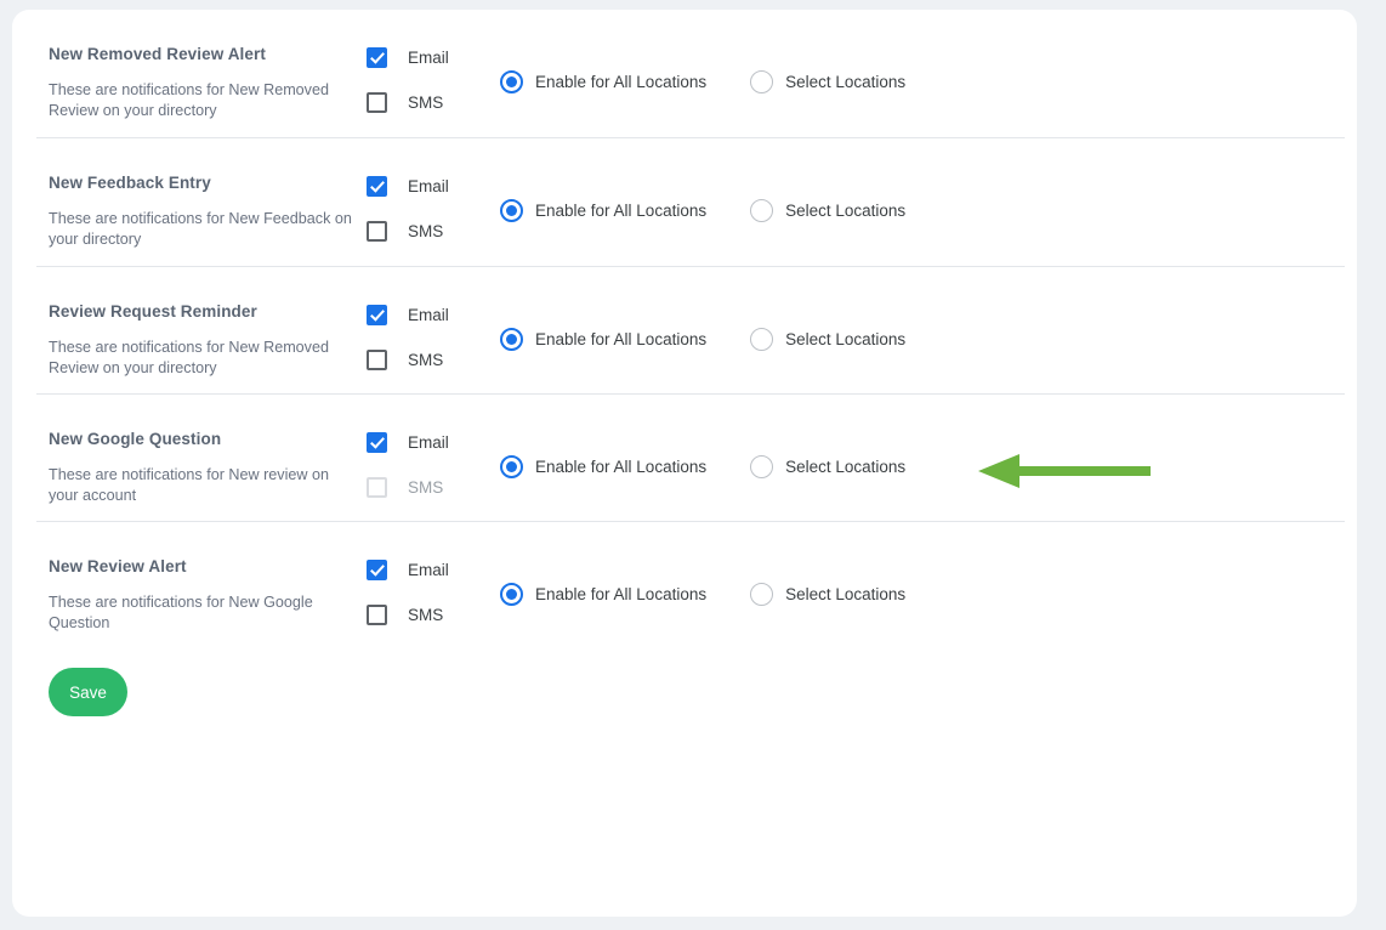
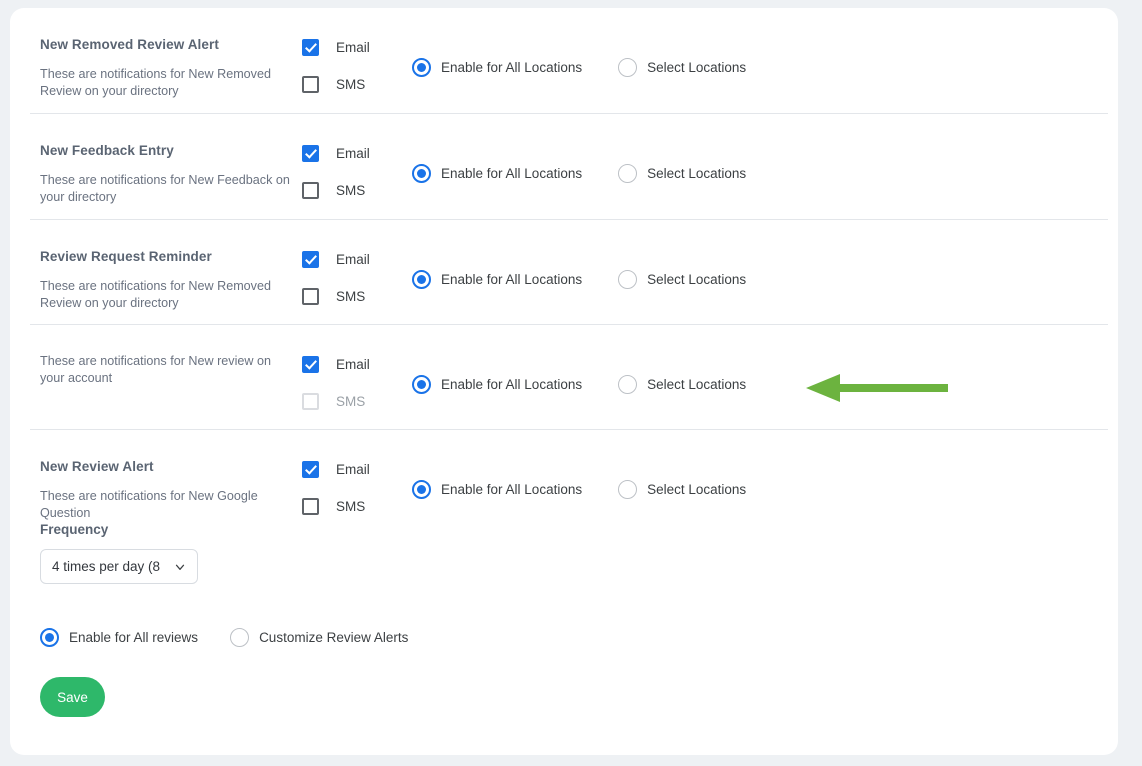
  New Removed Review Alert
  These are notifications for New Removed Review on your directory
  Email
  SMS
  Enable for All Locations
  Select Locations
  New Feedback Entry
  These are notifications for New Feedback on your directory
  Email
  SMS
  Enable for All Locations
  Select Locations
  Review Request Reminder
  These are notifications for New Removed Review on your directory
  Email
  SMS
  Enable for All Locations
  Select Locations
- New Google Question
  These are notifications for New review on your account
  Email
  SMS
  Enable for All Locations
  Select Locations
  New Review Alert
  These are notifications for New Google Question
  Email
  SMS
  Enable for All Locations
  Select Locations
+ Frequency
+ 4 times per day (8
+ Enable for All reviews
+ Customize Review Alerts
  Save
